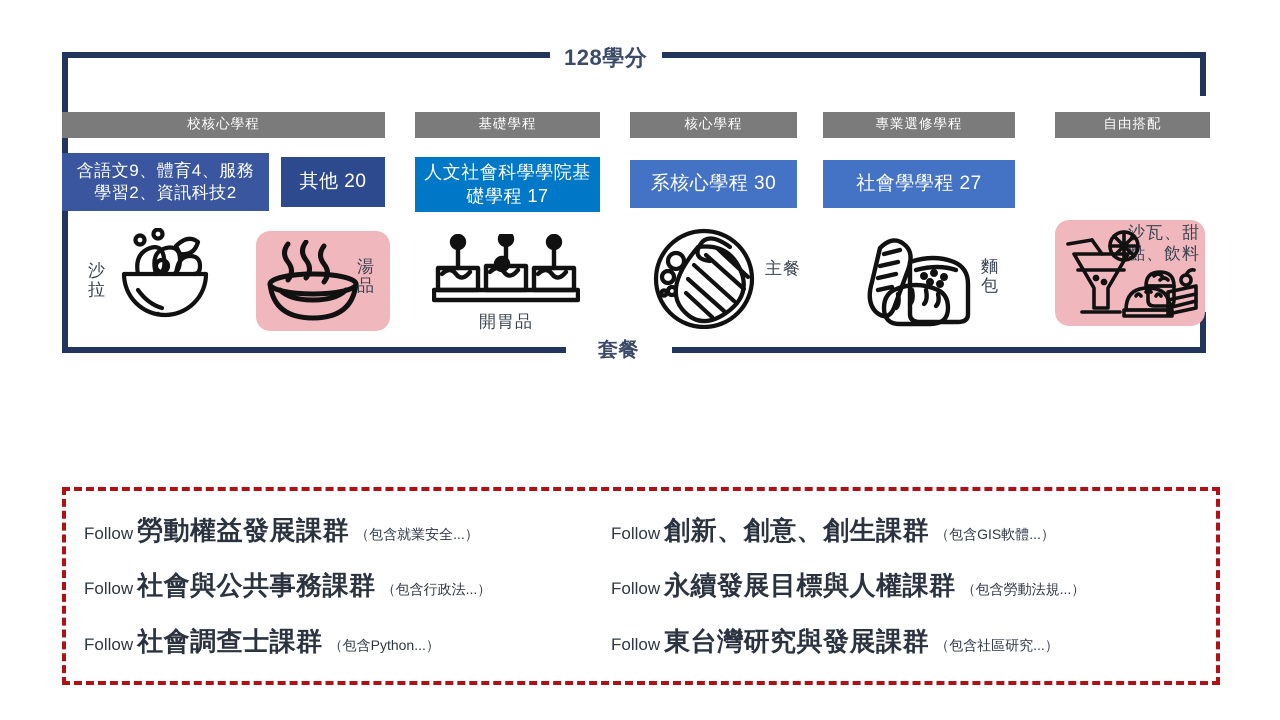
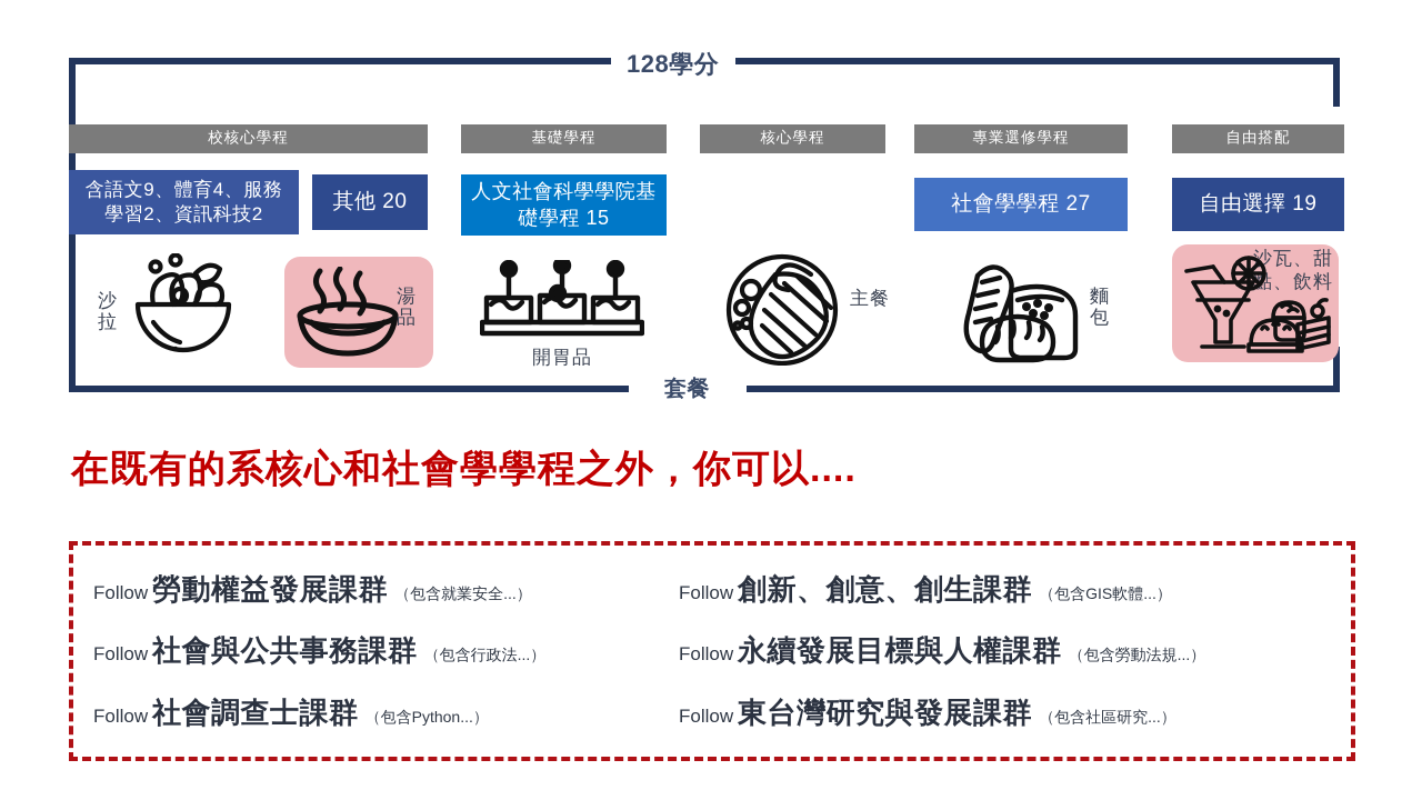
  128學分
  套餐
  校核心學程
  含語文9、體育4、服務學習2、資訊科技2
  其他 20
  基礎學程
- 人文社會科學學院基礎學程 17
+ 人文社會科學學院基礎學程 15
  核心學程
- 系核心學程 30
  專業選修學程
  社會學學程 27
  自由搭配
+ 自由選擇 19
  沙拉
  湯品
  開胃品
  主餐
  麵包
  沙瓦、甜、飲料
+ 在既有的系核心和社會學學程之外，你可以....
  Follow
  勞動權益發展課群
  （包含就業安全...）
  Follow
  社會與公共事務課群
  （包含行政法...）
  Follow
  社會調查士課群
  （包含Python...）
  Follow
  創新、創意、創生課群
  （包含GIS軟體...）
  Follow
  永續發展目標與人權課群
  （包含勞動法規...）
  Follow
  東台灣研究與發展課群
  （包含社區研究...）
